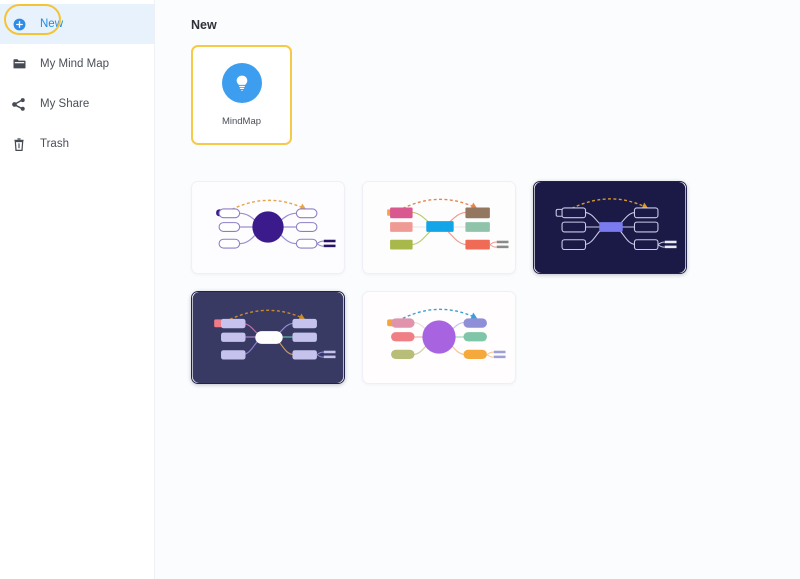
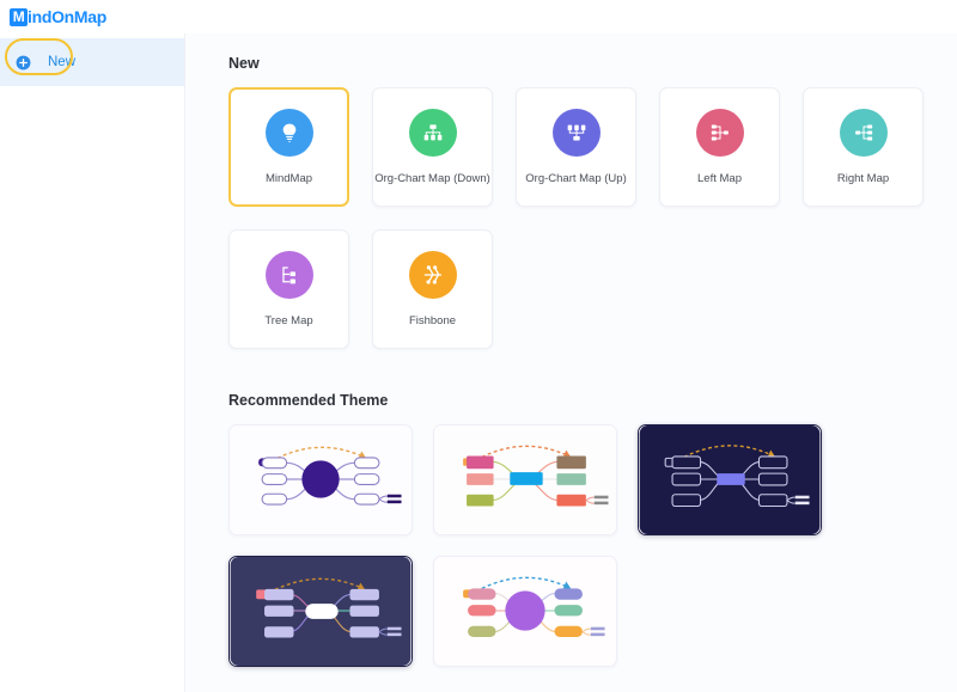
+ M
+ indOnMap
  New
- My Mind Map
- My Share
- Trash
  New
  MindMap
+ Org-Chart Map (Down)
+ Org-Chart Map (Up)
+ Left Map
+ Right Map
+ Tree Map
+ Fishbone
+ Recommended Theme
